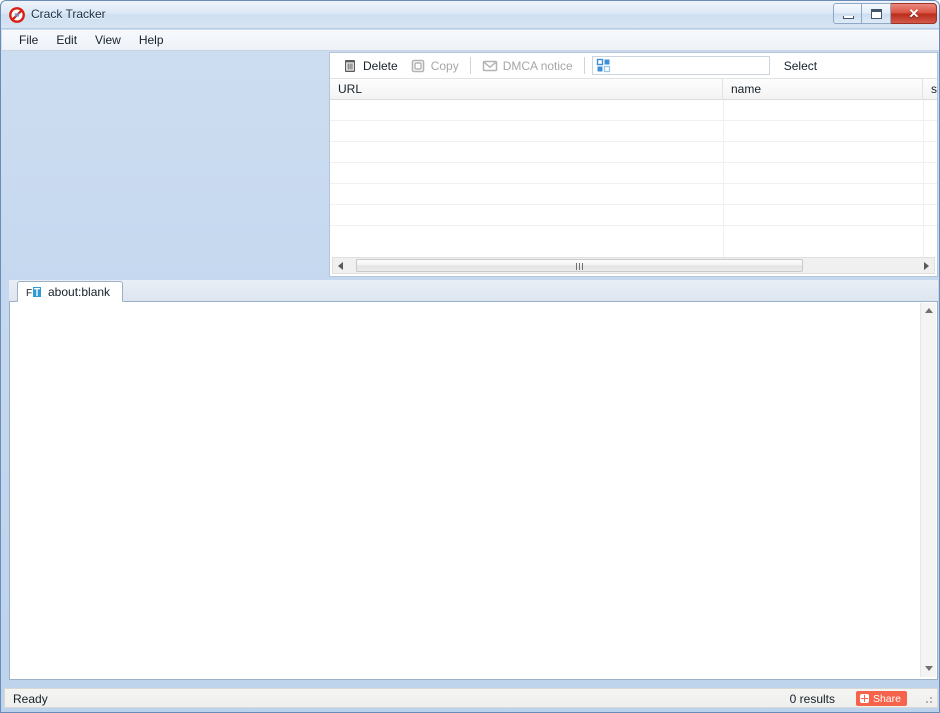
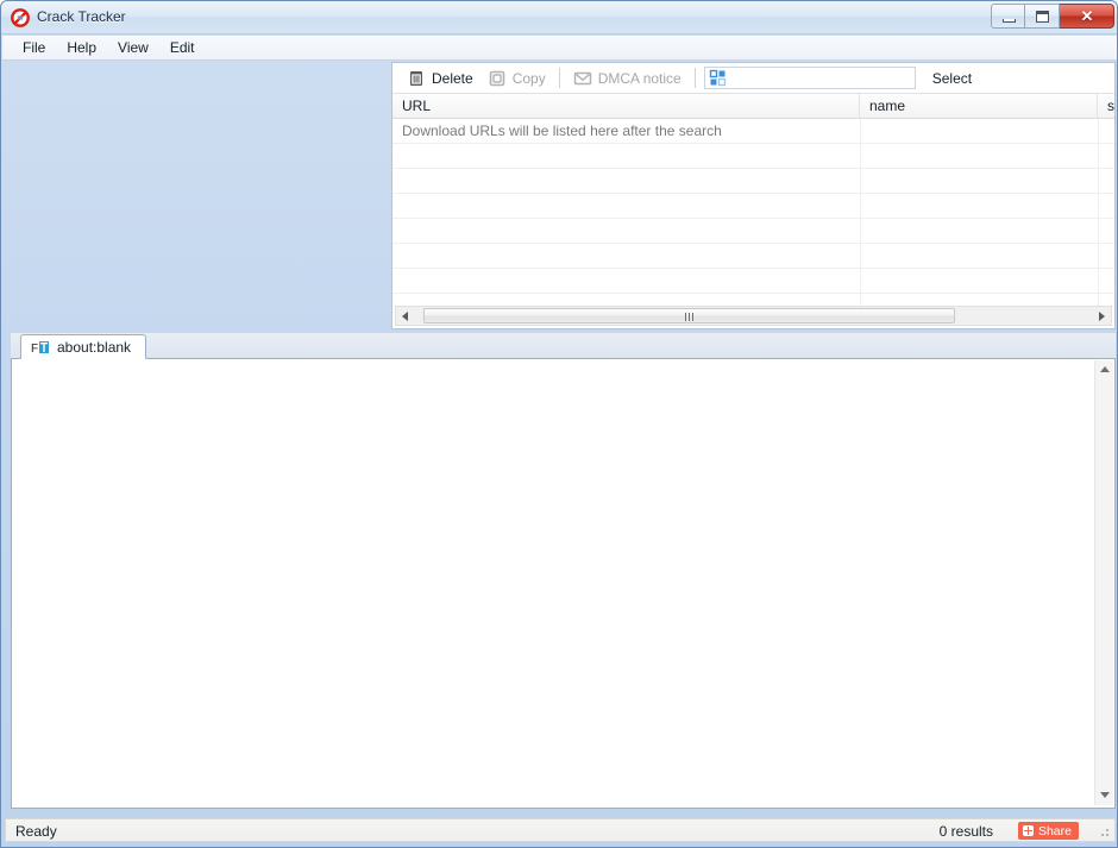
  Crack Tracker
  ✕
  File
- Edit
+ Help
  View
- Help
+ Edit
  Delete
  Copy
  DMCA notice
  Select
  URL
  name
+ Download URLs will be listed here after the search
  F
  about:blank
  Ready
  0 results
  Share
